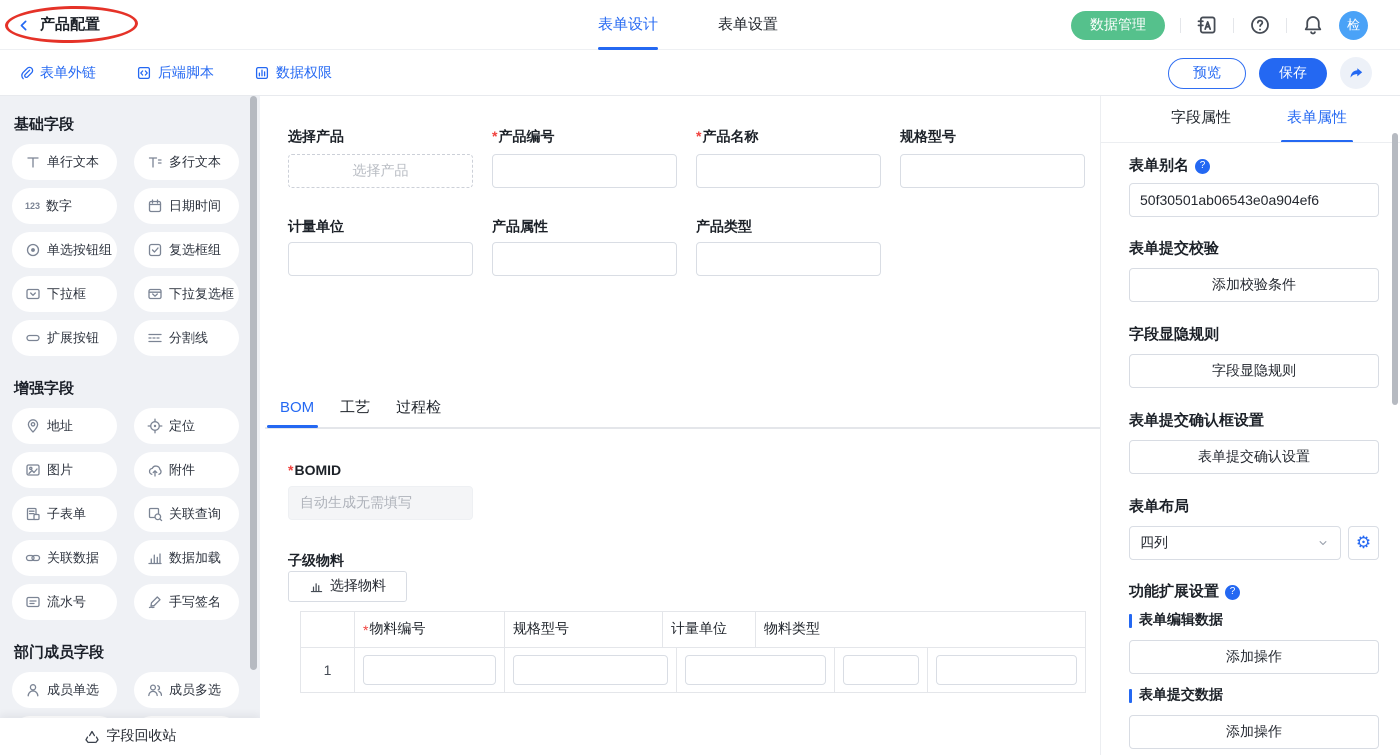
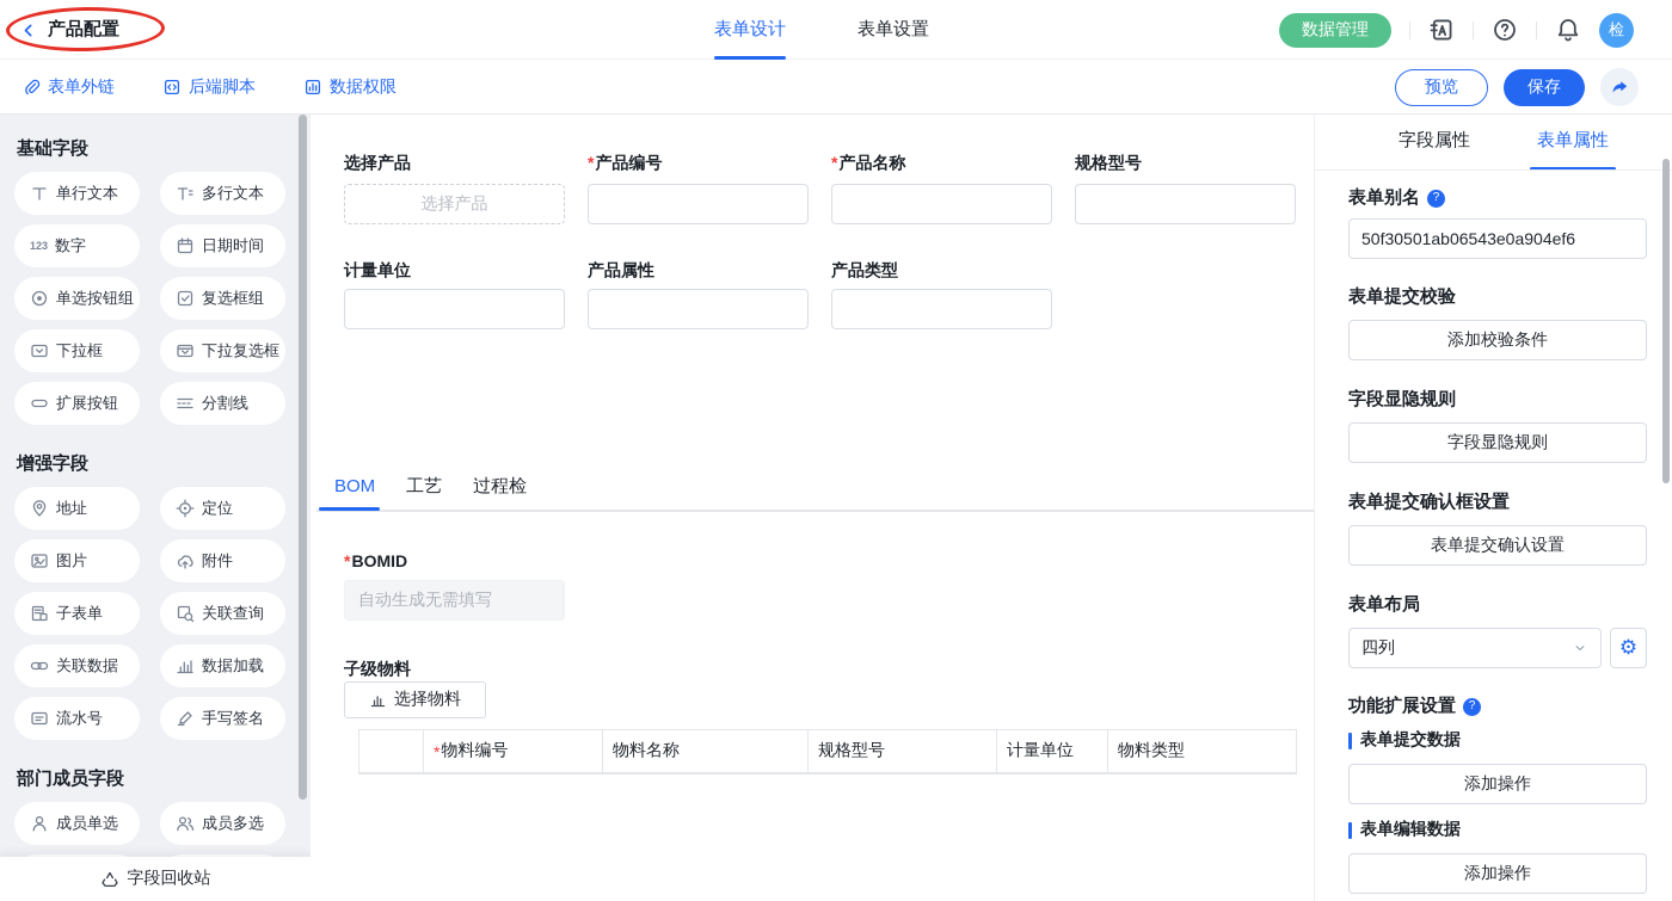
  产品配置
  表单设计
  表单设置
  数据管理
  检
  表单外链
  后端脚本
  数据权限
  预览
  保存
  基础字段
  单行文本
  多行文本
  123
  数字
  日期时间
  单选按钮组
  复选框组
  下拉框
  下拉复选框
  扩展按钮
  分割线
  增强字段
  地址
  定位
  图片
  附件
  子表单
  关联查询
  关联数据
  数据加载
  流水号
  手写签名
  部门成员字段
  成员单选
  成员多选
  字段回收站
  选择产品
  *产品编号
  *产品名称
  规格型号
  选择产品
  计量单位
  产品属性
  产品类型
  BOM
  工艺
  过程检
  *BOMID
  自动生成无需填写
  子级物料
  选择物料
  *
  物料编号
+ 物料名称
  规格型号
  计量单位
  物料类型
- 1
  字段属性
  表单属性
  表单别名
  ?
  50f30501ab06543e0a904ef6
  表单提交校验
  添加校验条件
  字段显隐规则
  字段显隐规则
  表单提交确认框设置
  表单提交确认设置
  表单布局
  四列
  ⚙
  功能扩展设置
  ?
- 表单编辑数据
+ 表单提交数据
  添加操作
- 表单提交数据
+ 表单编辑数据
  添加操作
